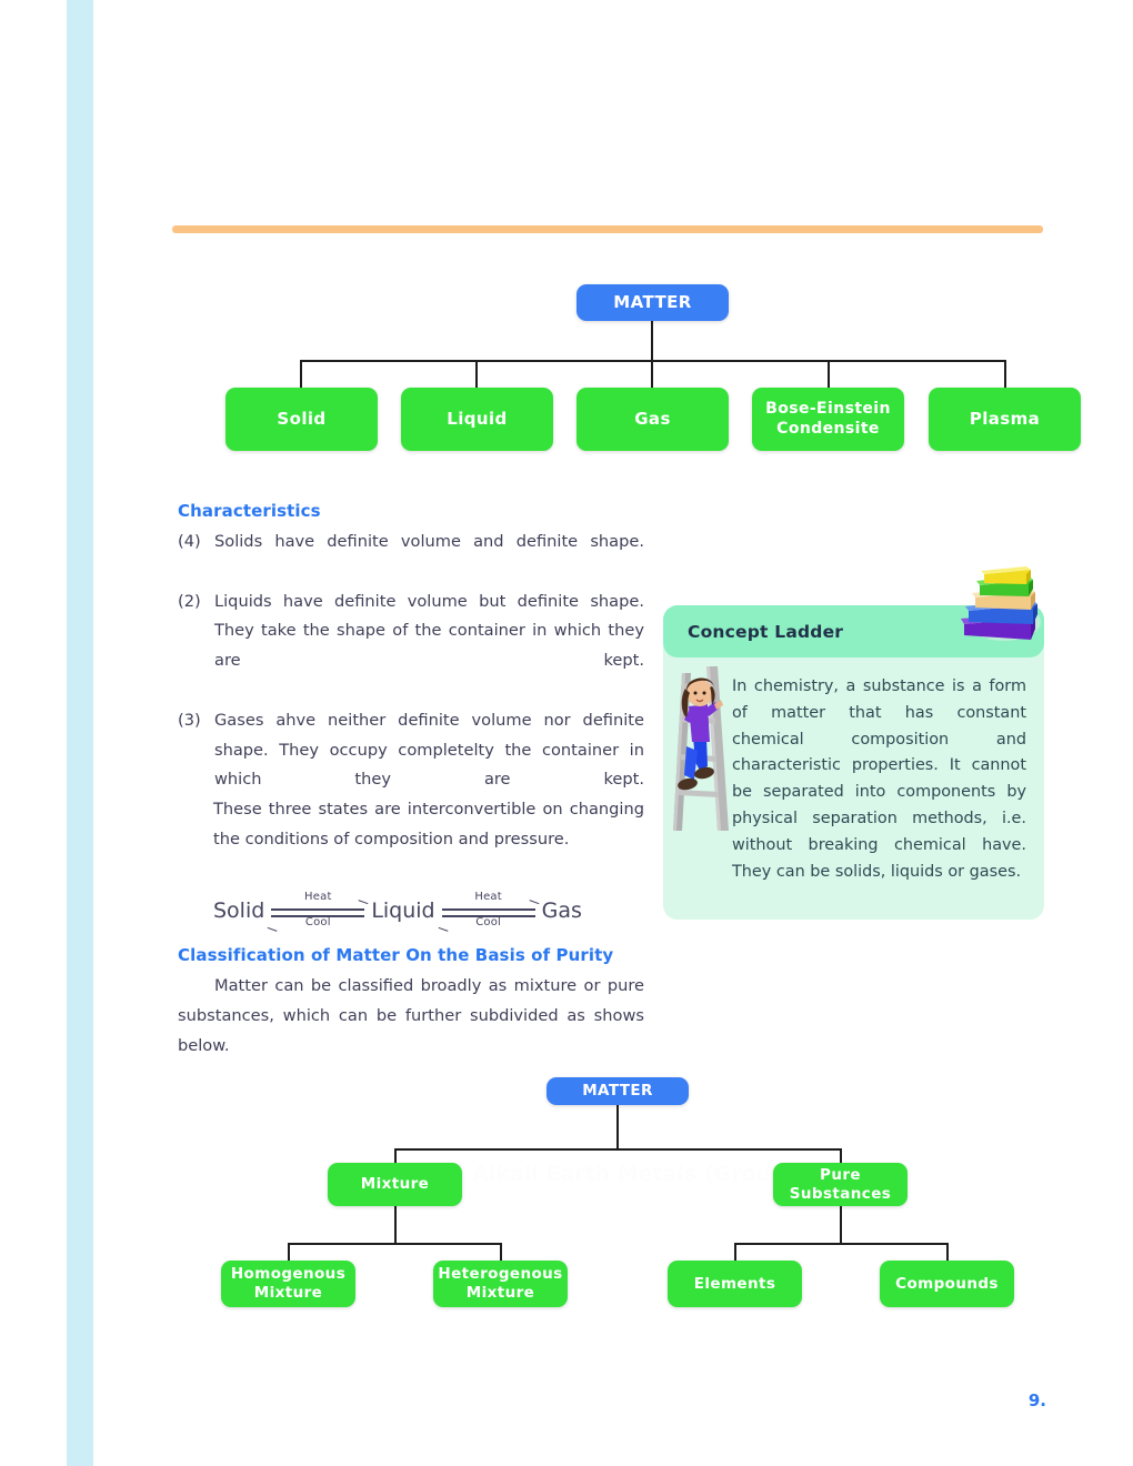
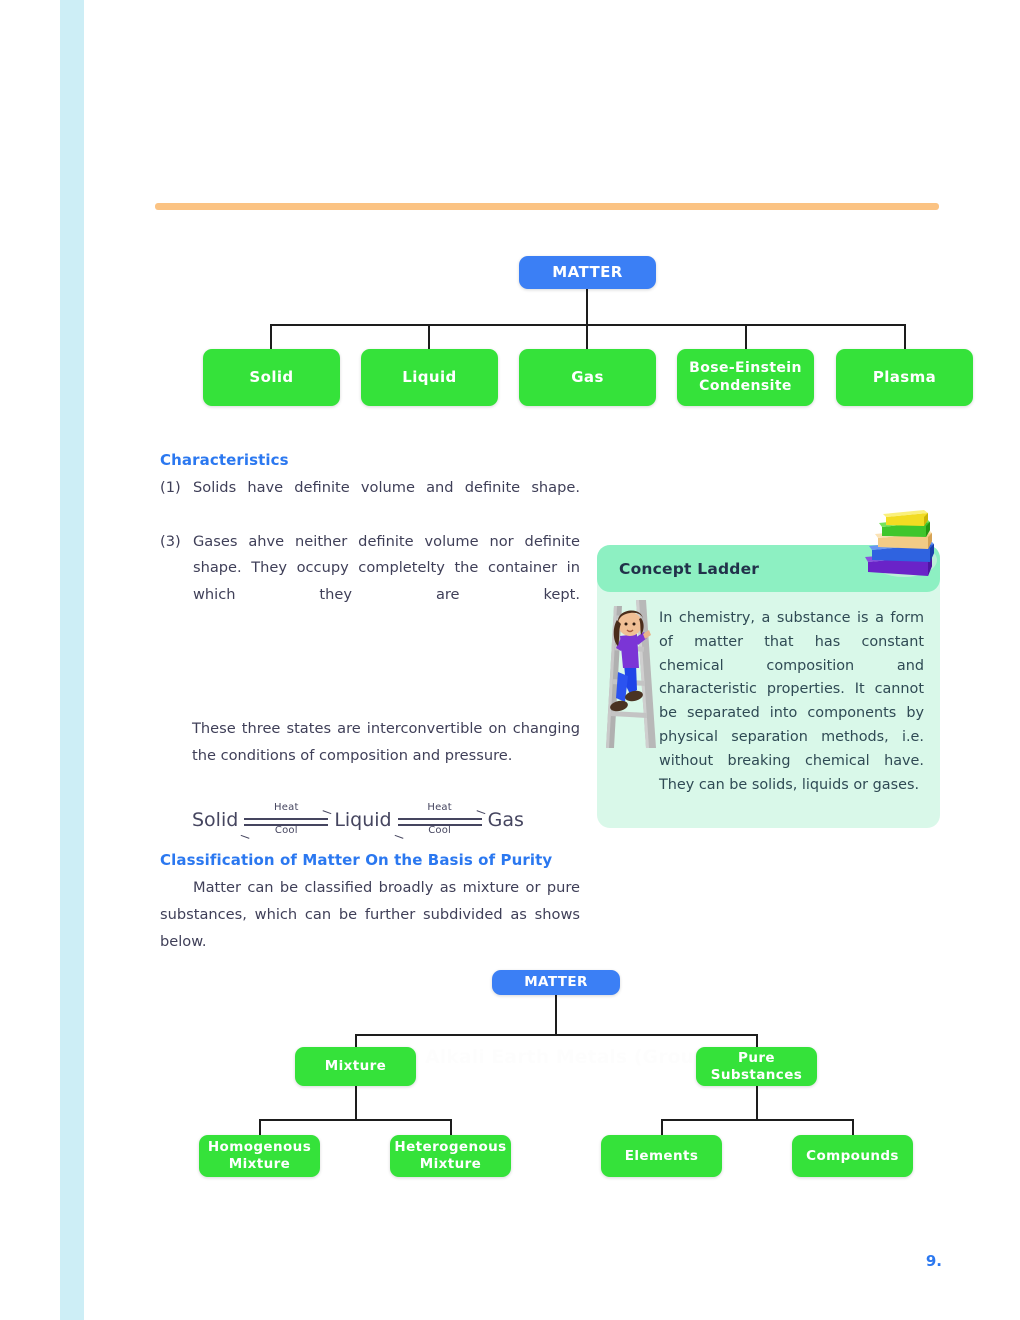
  9.
  MATTER
  Solid
  Liquid
  Gas
  Bose-Einstein Condensite
  Plasma
  Characteristics
- (4)
+ (1)
  Solids have definite volume and definite shape.
- (2)
- Liquids have definite volume but definite shape. They take the shape of the container in which they are kept.
  (3)
  Gases ahve neither definite volume nor definite shape. They occupy completelty the container in which they are kept.
  These three states are interconvertible on changing the conditions of composition and pressure.
  Solid
  Heat
  Cool
  Liquid
  Heat
  Cool
  Gas
  Classification of Matter On the Basis of Purity
  Matter can be classified broadly as mixture or pure substances, which can be further subdivided as shows below.
  Concept Ladder
  In chemistry, a substance is a form of matter that has constant chemical composition and characteristic properties. It cannot be separated into components by physical separation methods, i.e. without breaking chemical have. They can be solids, liquids or gases.
  MATTER
  Mixture
  Pure Substances
  Homogenous Mixture
  Heterogenous Mixture
  Elements
  Compounds
